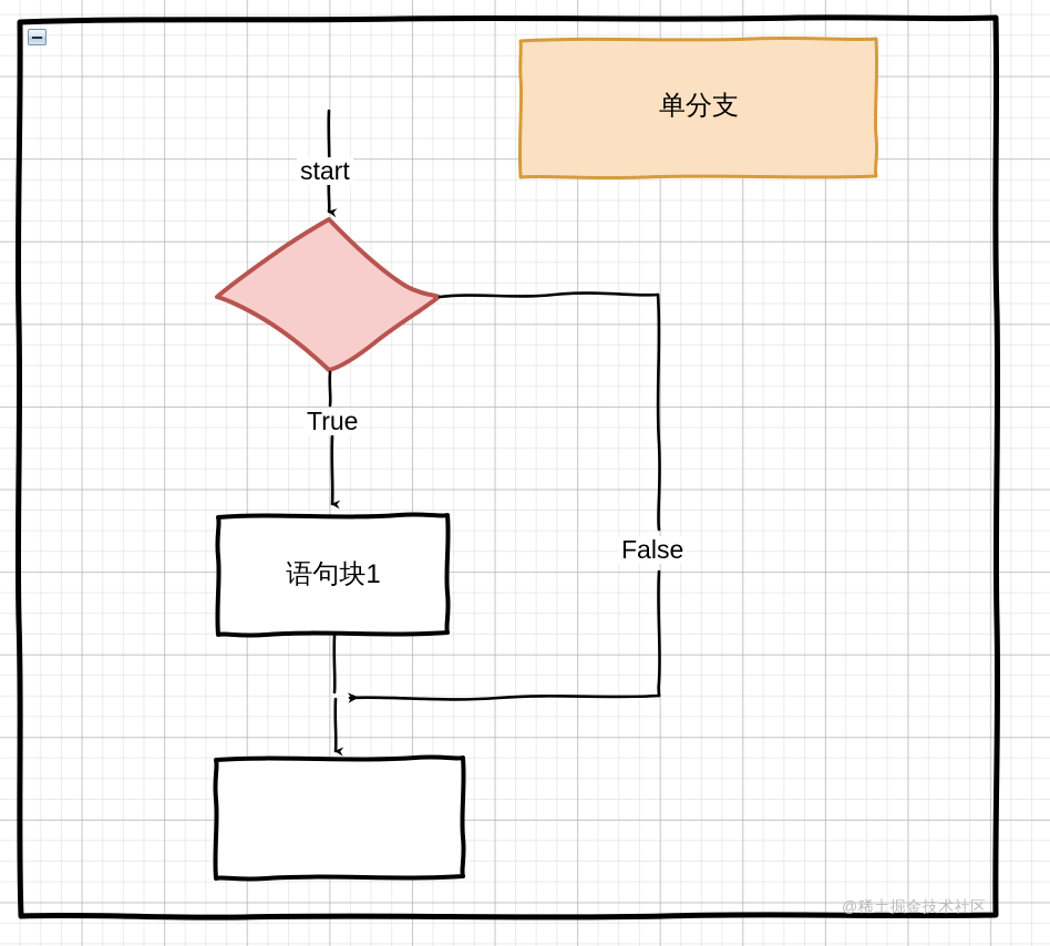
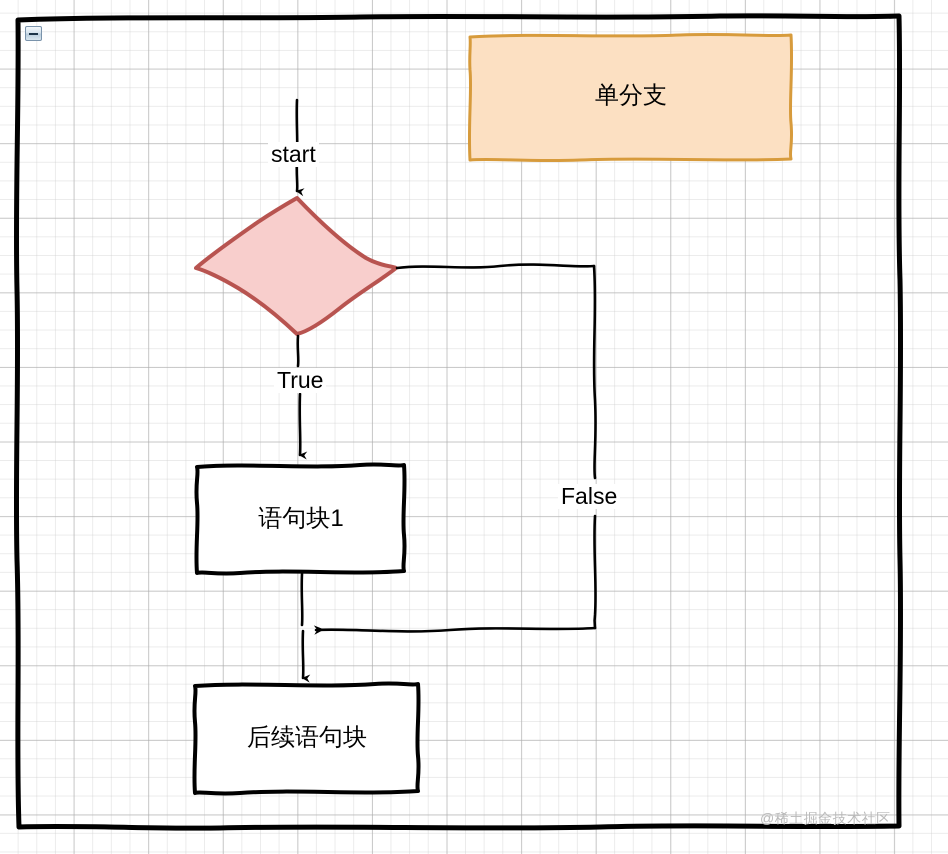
  单分支
  语句块1
+ 后续语句块
  start
  True
  False
  @稀土掘金技术社区
